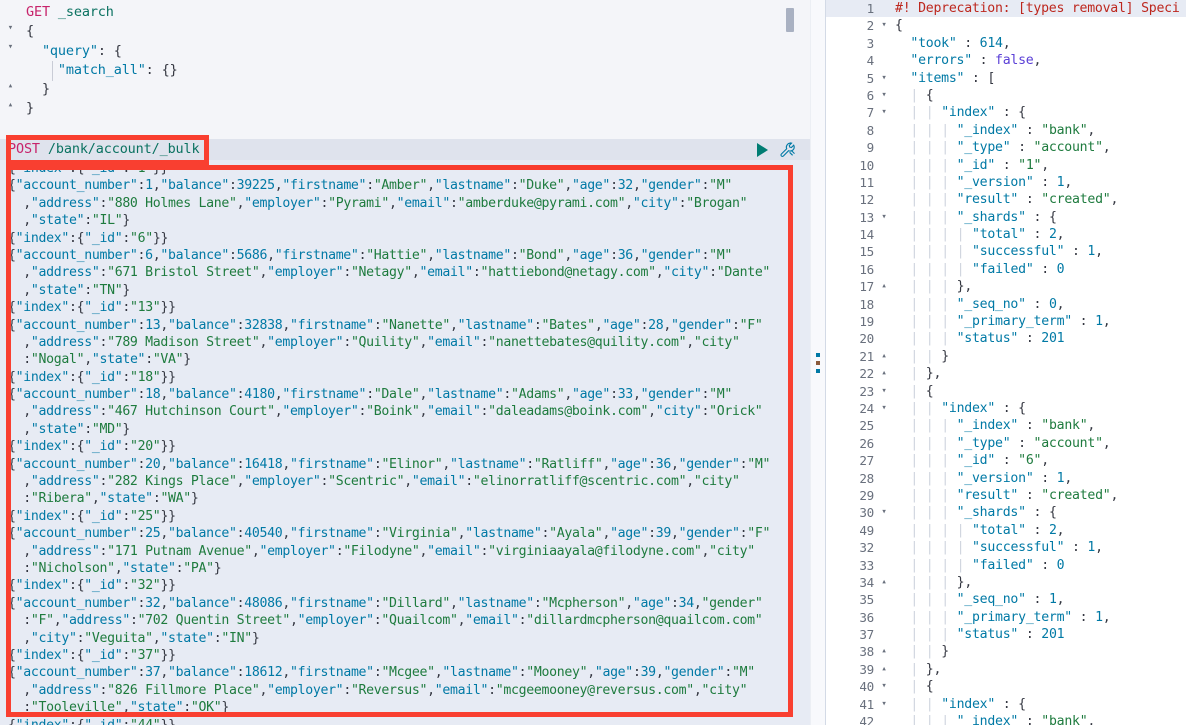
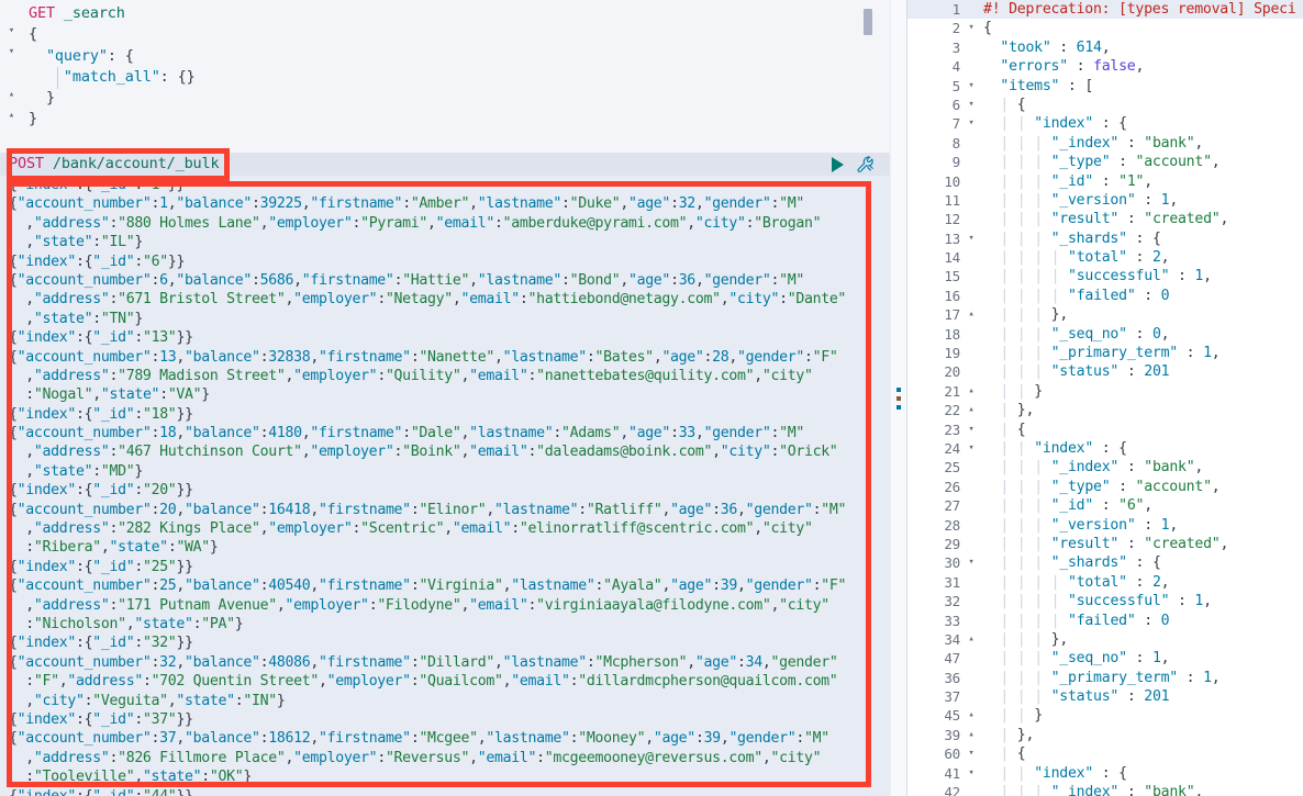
  ▾
  ▾
  ▴
  ▴
  GET _search
  {
  "query": {
  "match_all": {}
  }
  }
  POST /bank/account/_bulk
  {"index":{"_id":"1"}}
  {"account_number":1,"balance":39225,"firstname":"Amber","lastname":"Duke","age":32,"gender":"M"
  ,"address":"880 Holmes Lane","employer":"Pyrami","email":"amberduke@pyrami.com","city":"Brogan"
  ,"state":"IL"}
  {"index":{"_id":"6"}}
  {"account_number":6,"balance":5686,"firstname":"Hattie","lastname":"Bond","age":36,"gender":"M"
  ,"address":"671 Bristol Street","employer":"Netagy","email":"hattiebond@netagy.com","city":"Dante"
  ,"state":"TN"}
  {"index":{"_id":"13"}}
  {"account_number":13,"balance":32838,"firstname":"Nanette","lastname":"Bates","age":28,"gender":"F"
  ,"address":"789 Madison Street","employer":"Quility","email":"nanettebates@quility.com","city"
  :"Nogal","state":"VA"}
  {"index":{"_id":"18"}}
  {"account_number":18,"balance":4180,"firstname":"Dale","lastname":"Adams","age":33,"gender":"M"
  ,"address":"467 Hutchinson Court","employer":"Boink","email":"daleadams@boink.com","city":"Orick"
  ,"state":"MD"}
  {"index":{"_id":"20"}}
  {"account_number":20,"balance":16418,"firstname":"Elinor","lastname":"Ratliff","age":36,"gender":"M"
  ,"address":"282 Kings Place","employer":"Scentric","email":"elinorratliff@scentric.com","city"
  :"Ribera","state":"WA"}
  {"index":{"_id":"25"}}
  {"account_number":25,"balance":40540,"firstname":"Virginia","lastname":"Ayala","age":39,"gender":"F"
  ,"address":"171 Putnam Avenue","employer":"Filodyne","email":"virginiaayala@filodyne.com","city"
  :"Nicholson","state":"PA"}
  {"index":{"_id":"32"}}
  {"account_number":32,"balance":48086,"firstname":"Dillard","lastname":"Mcpherson","age":34,"gender"
  :"F","address":"702 Quentin Street","employer":"Quailcom","email":"dillardmcpherson@quailcom.com"
  ,"city":"Veguita","state":"IN"}
  {"index":{"_id":"37"}}
  {"account_number":37,"balance":18612,"firstname":"Mcgee","lastname":"Mooney","age":39,"gender":"M"
  ,"address":"826 Fillmore Place","employer":"Reversus","email":"mcgeemooney@reversus.com","city"
  :"Tooleville","state":"OK"}
  1
  #! Deprecation: [types removal] Speci
  2
  ▾
  {
  3
  "took" : 614,
  4
  "errors" : false,
  5
  ▾
  "items" : [
  6
  ▾
  | {
  7
  ▾
  | | "index" : {
  8
  | | | "_index" : "bank",
  9
  | | | "_type" : "account",
  10
  | | | "_id" : "1",
  11
  | | | "_version" : 1,
  12
  | | | "result" : "created",
  13
  ▾
  | | | "_shards" : {
  14
  | | | | "total" : 2,
  15
  | | | | "successful" : 1,
  16
  | | | | "failed" : 0
  17
  ▴
  | | | },
  18
  | | | "_seq_no" : 0,
  19
  | | | "_primary_term" : 1,
  20
  | | | "status" : 201
  21
  ▴
  | | }
  22
  ▴
  | },
  23
  ▾
  | {
  24
  ▾
  | | "index" : {
  25
  | | | "_index" : "bank",
  26
  | | | "_type" : "account",
  27
  | | | "_id" : "6",
  28
  | | | "_version" : 1,
  29
  | | | "result" : "created",
  30
  ▾
  | | | "_shards" : {
- 49
+ 31
  | | | | "total" : 2,
  32
  | | | | "successful" : 1,
  33
  | | | | "failed" : 0
  34
  ▴
  | | | },
- 35
+ 47
  | | | "_seq_no" : 1,
  36
  | | | "_primary_term" : 1,
  37
  | | | "status" : 201
- 38
+ 45
  ▴
  | | }
  39
  ▴
  | },
- 40
+ 60
  ▾
  | {
  41
  ▾
  | | "index" : {
  42
  | | | "_index" : "bank",
